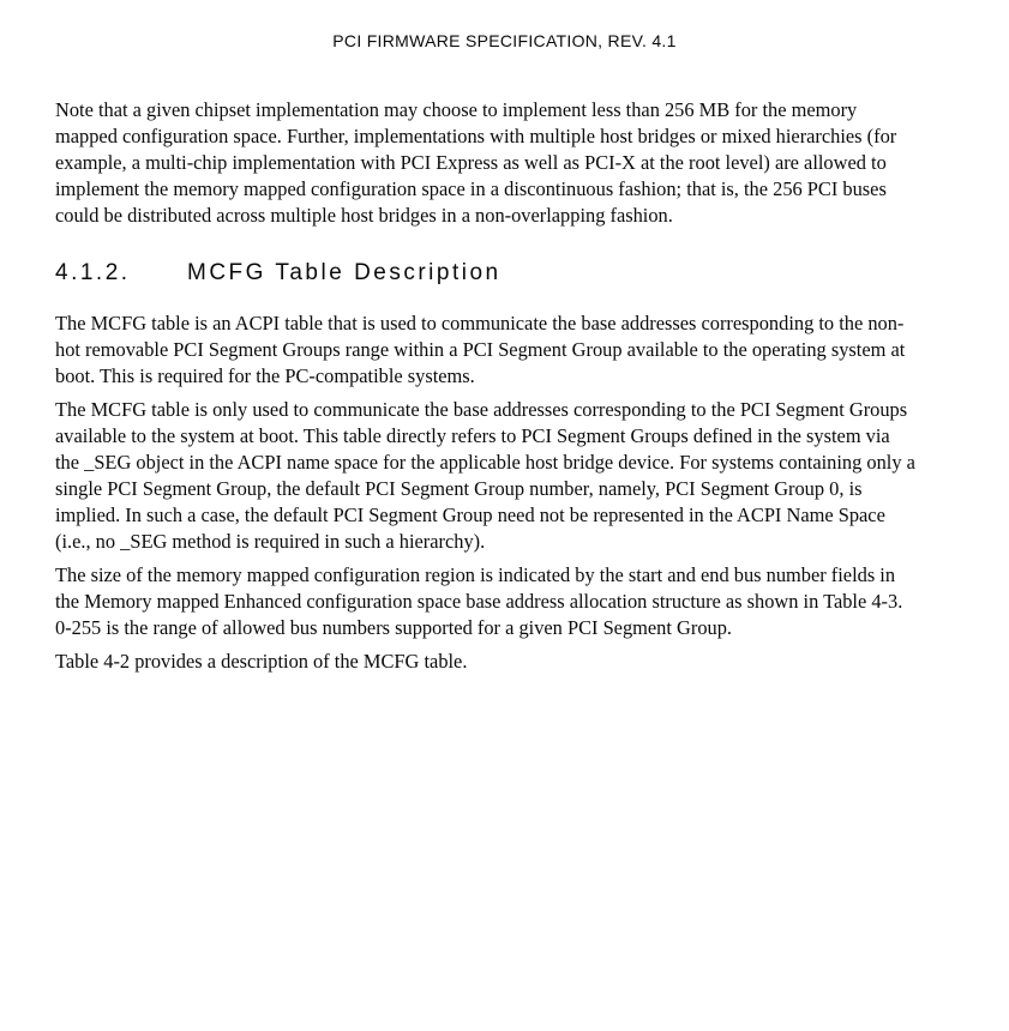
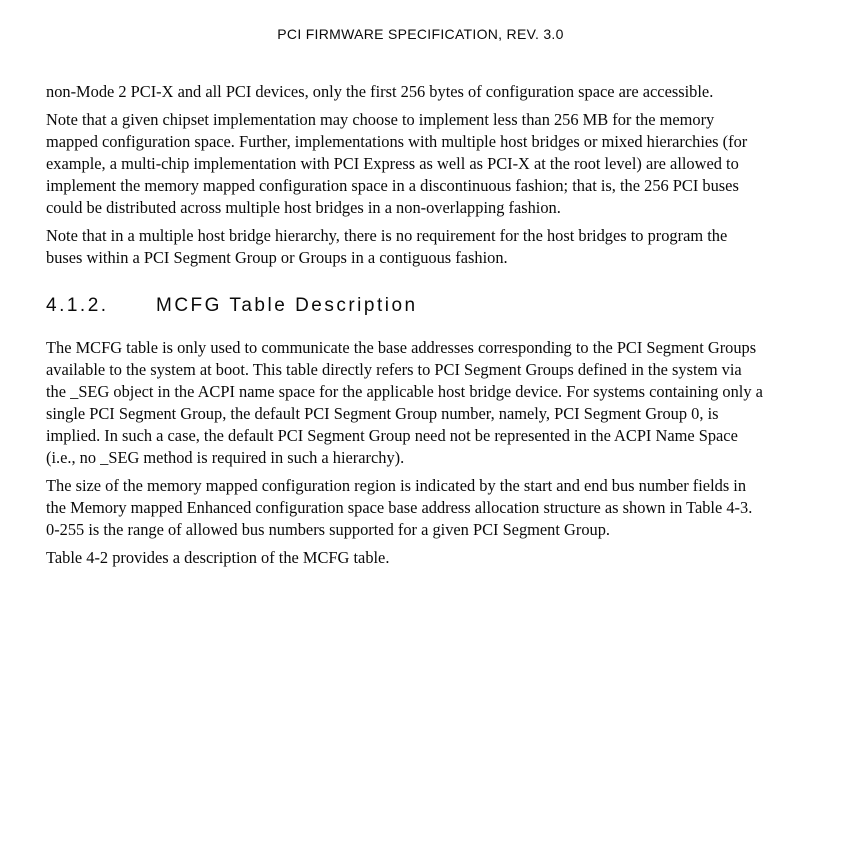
- PCI FIRMWARE SPECIFICATION, REV. 4.1
+ PCI FIRMWARE SPECIFICATION, REV. 3.0
+ non-Mode 2 PCI-X and all PCI devices, only the first 256 bytes of configuration space are accessible.
  Note that a given chipset implementation may choose to implement less than 256 MB for the memory mapped configuration space. Further, implementations with multiple host bridges or mixed hierarchies (for example, a multi-chip implementation with PCI Express as well as PCI-X at the root level) are allowed to implement the memory mapped configuration space in a discontinuous fashion; that is, the 256 PCI buses could be distributed across multiple host bridges in a non-overlapping fashion.
+ Note that in a multiple host bridge hierarchy, there is no requirement for the host bridges to program the buses within a PCI Segment Group or Groups in a contiguous fashion.
  4.1.2. MCFG Table Description
- The MCFG table is an ACPI table that is used to communicate the base addresses corresponding to the non-hot removable PCI Segment Groups range within a PCI Segment Group available to the operating system at boot. This is required for the PC-compatible systems.
  The MCFG table is only used to communicate the base addresses corresponding to the PCI Segment Groups available to the system at boot. This table directly refers to PCI Segment Groups defined in the system via the _SEG object in the ACPI name space for the applicable host bridge device. For systems containing only a single PCI Segment Group, the default PCI Segment Group number, namely, PCI Segment Group 0, is implied. In such a case, the default PCI Segment Group need not be represented in the ACPI Name Space (i.e., no _SEG method is required in such a hierarchy).
  The size of the memory mapped configuration region is indicated by the start and end bus number fields in the Memory mapped Enhanced configuration space base address allocation structure as shown in Table 4-3. 0-255 is the range of allowed bus numbers supported for a given PCI Segment Group.
  Table 4-2 provides a description of the MCFG table.
